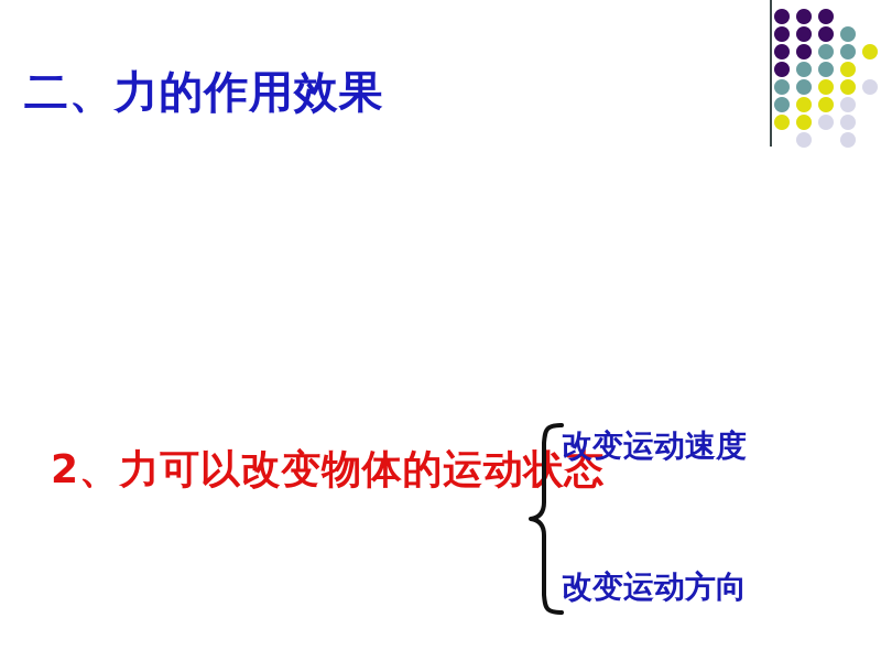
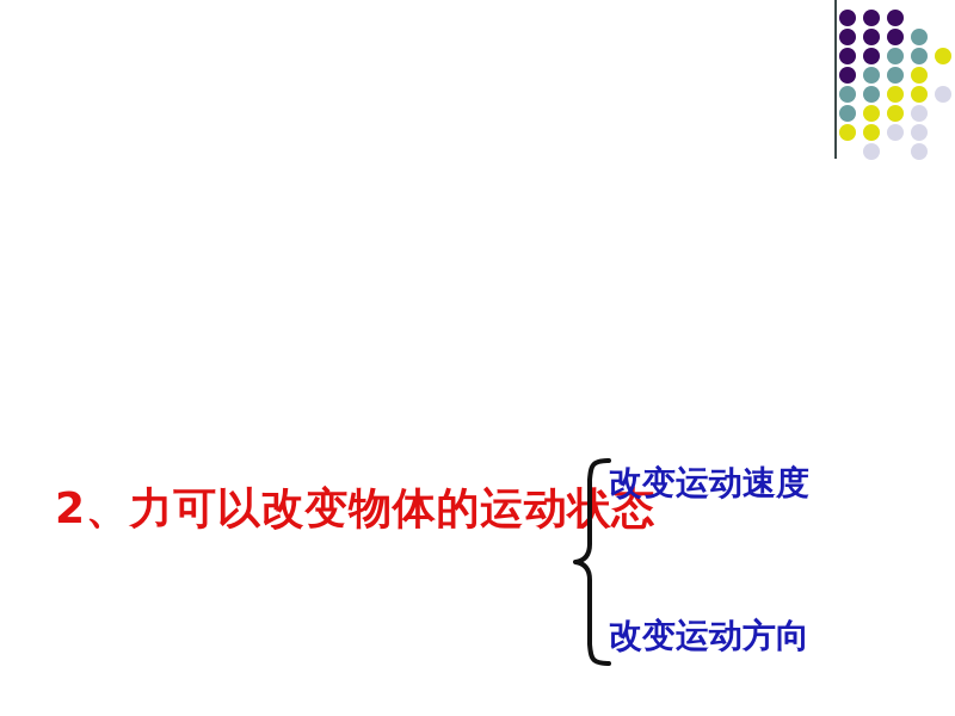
- 二、力的作用效果
  2、力可以改变物体的运动态
  改变运动速度
  改变运动方向
